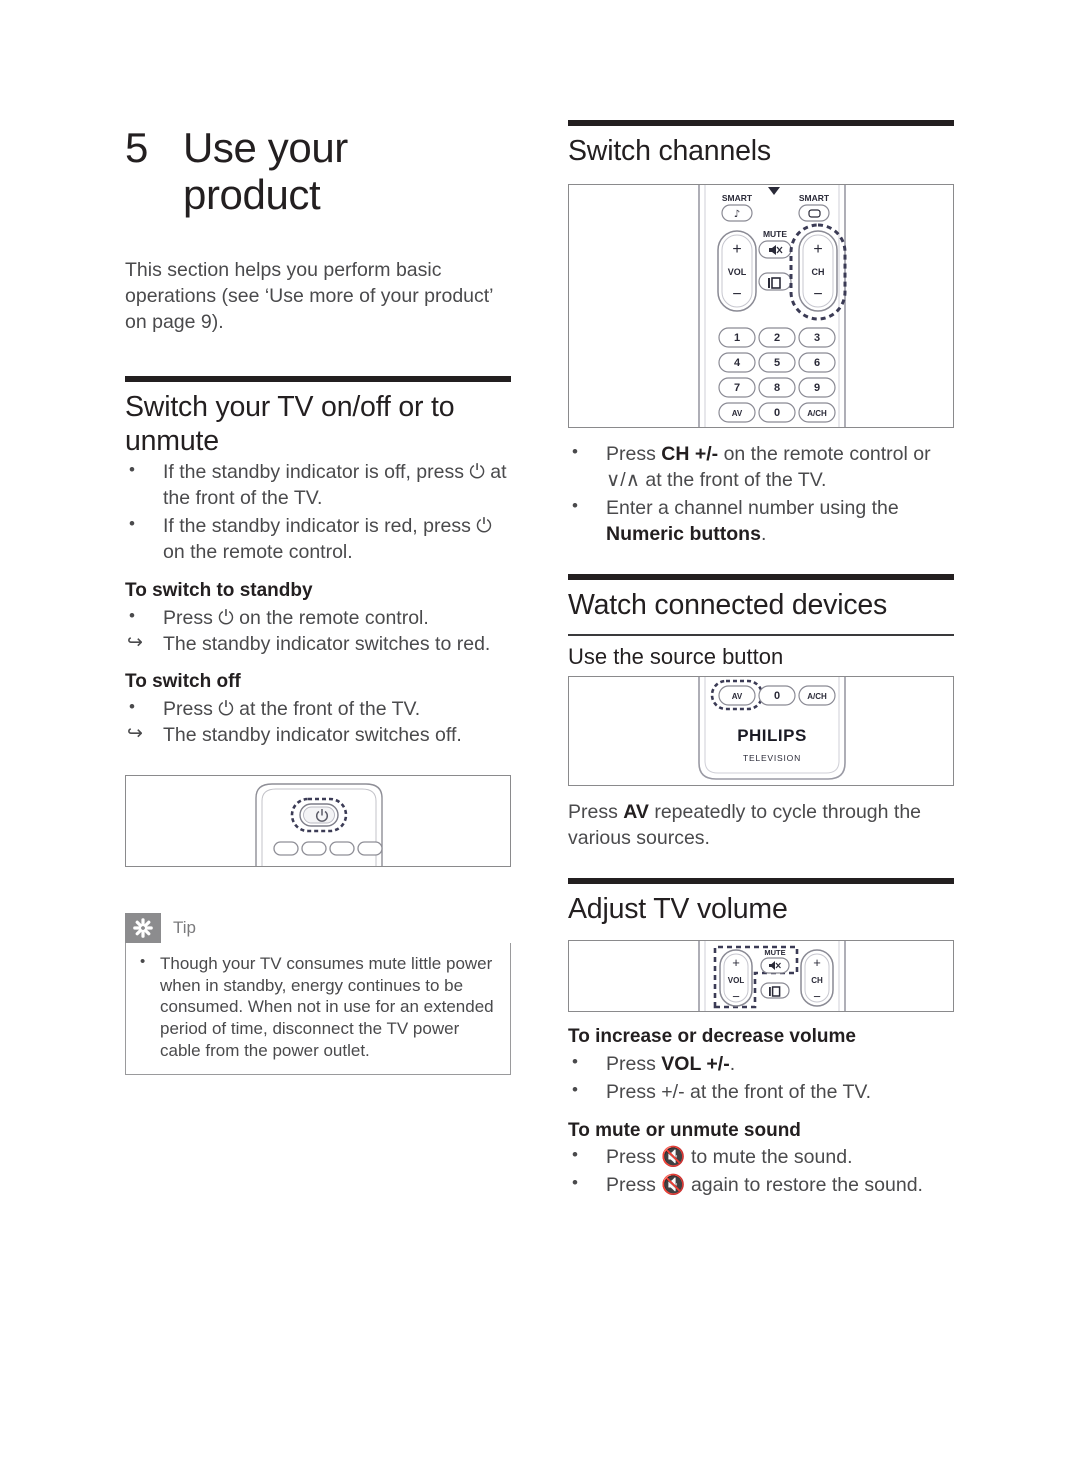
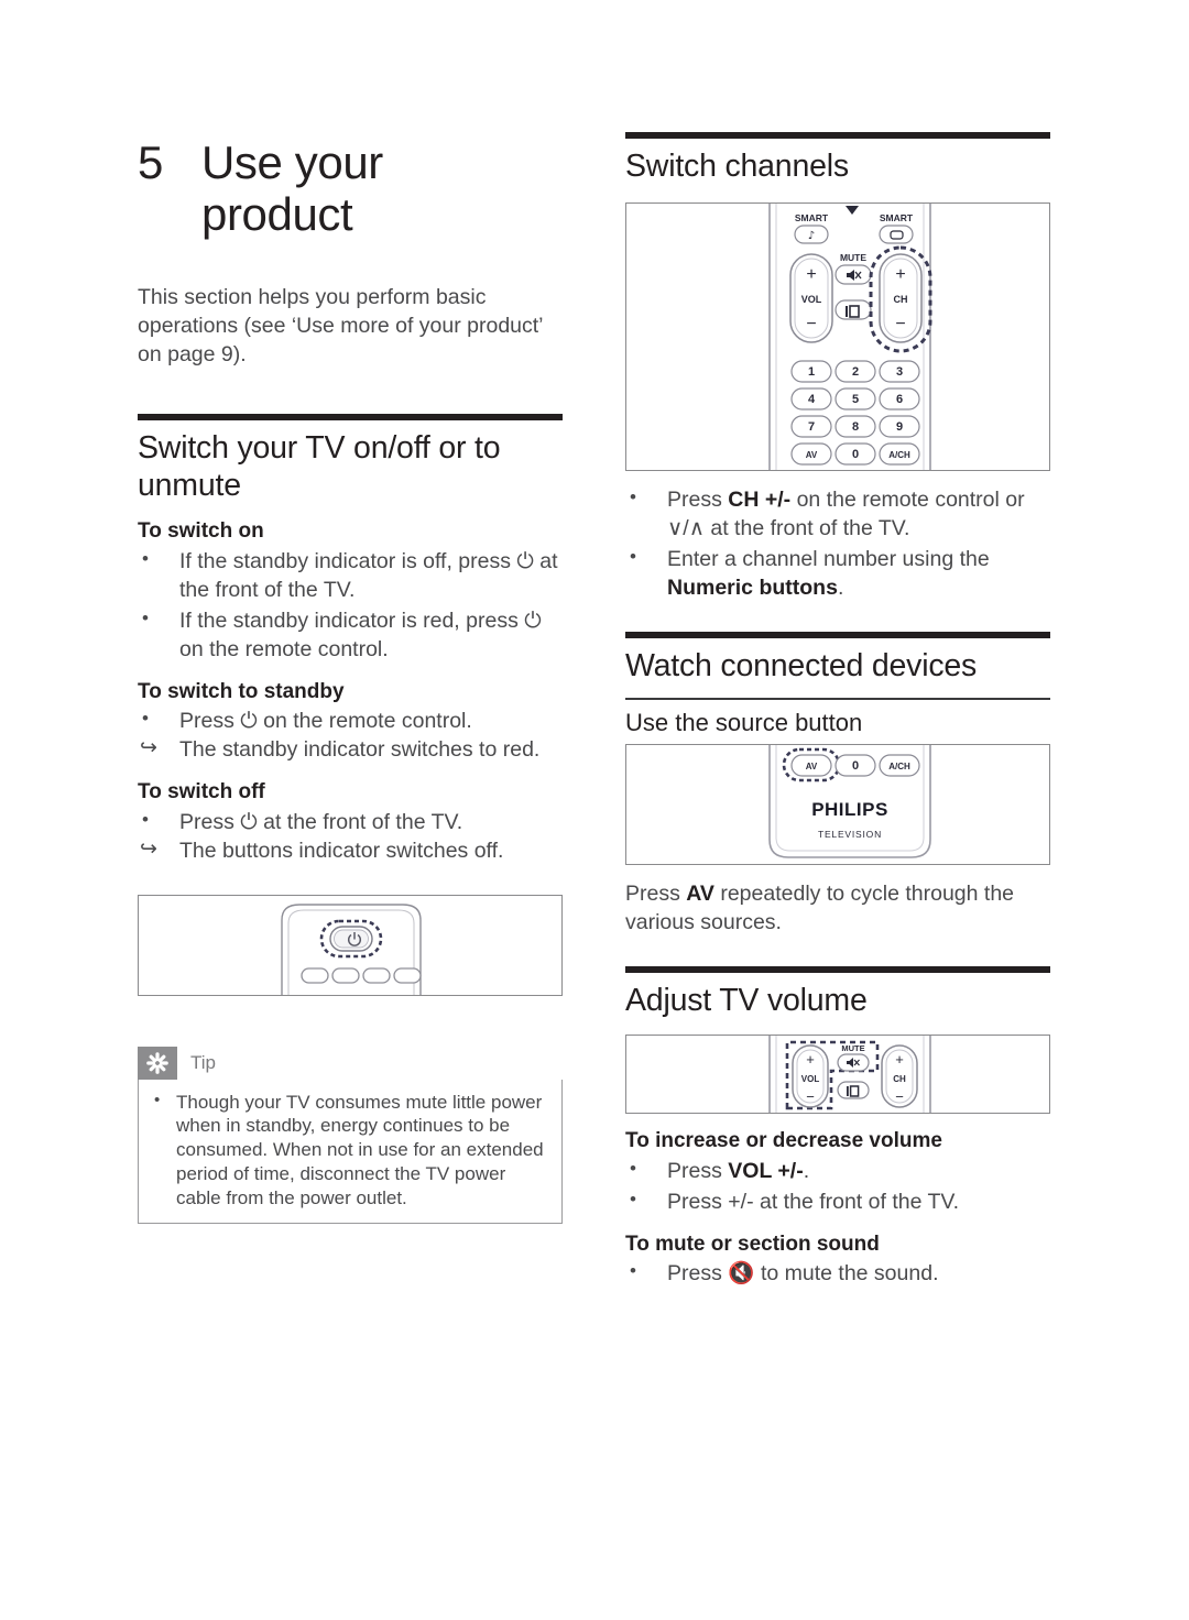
  5
  Use your
  product
  This section helps you perform basic operations (see ‘Use more of your product’ on page 9).
  Switch your TV on/off or to unmute
+ To switch on
  If the standby indicator is off, press ⏻ at the front of the TV.
  If the standby indicator is red, press ⏻ on the remote control.
  To switch to standby
  Press ⏻ on the remote control.
  The standby indicator switches to red.
  To switch off
  Press ⏻ at the front of the TV.
- The standby indicator switches off.
+ The buttons indicator switches off.
  Tip
  Though your TV consumes mute little power when in standby, energy continues to be consumed. When not in use for an extended period of time, disconnect the TV power cable from the power outlet.
  Switch channels
  SMART
  SMART
  ♪
  +
  VOL
  −
  MUTE
  +
  CH
  −
  1
  2
  3
  4
  5
  6
  7
  8
  9
  AV
  0
  A/CH
  Press CH +/- on the remote control or ∨/∧ at the front of the TV.
  Enter a channel number using the Numeric buttons.
  Watch connected devices
  Use the source button
  AV
  0
  A/CH
  PHILIPS
  TELEVISION
  Press AV repeatedly to cycle through the various sources.
  Adjust TV volume
  +
  VOL
  −
  MUTE
  +
  CH
  −
  To increase or decrease volume
  Press VOL +/-.
  Press +/- at the front of the TV.
- To mute or unmute sound
+ To mute or section sound
  Press 🔇 to mute the sound.
- Press 🔇 again to restore the sound.
